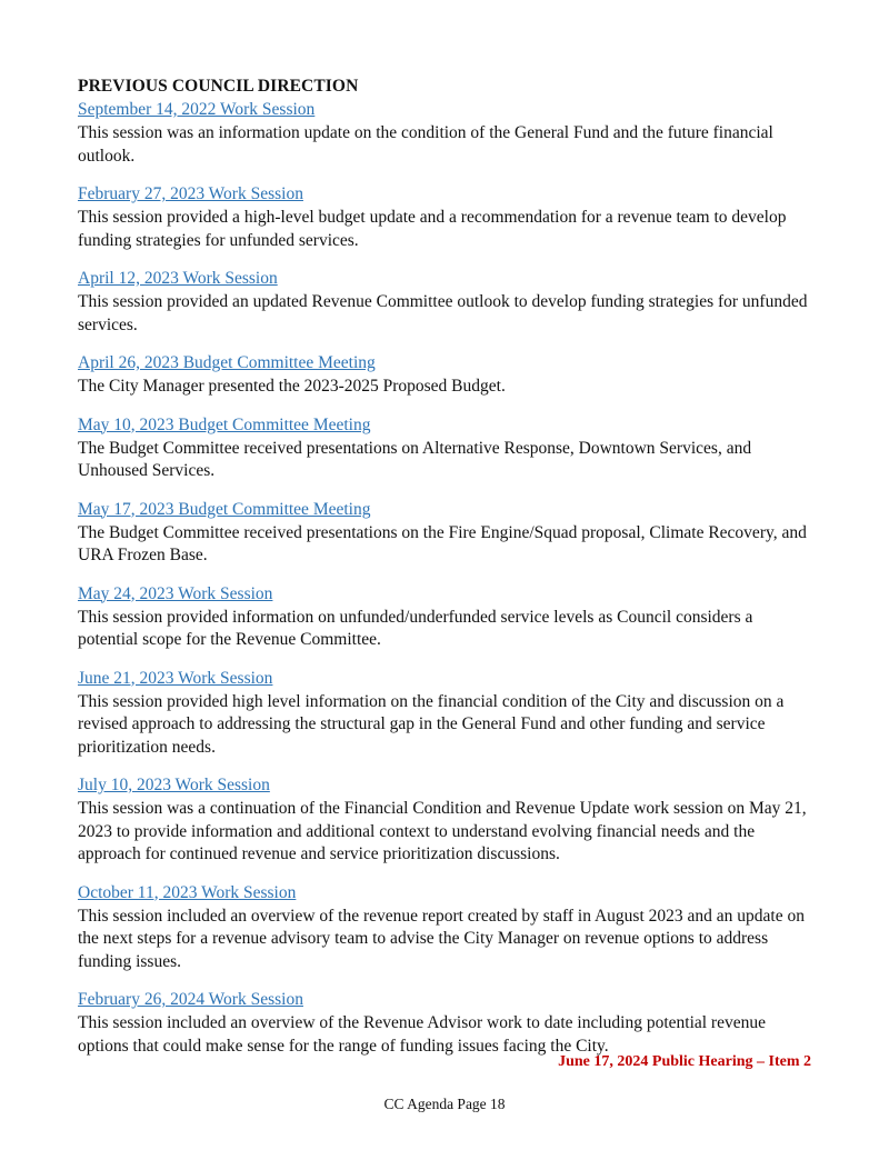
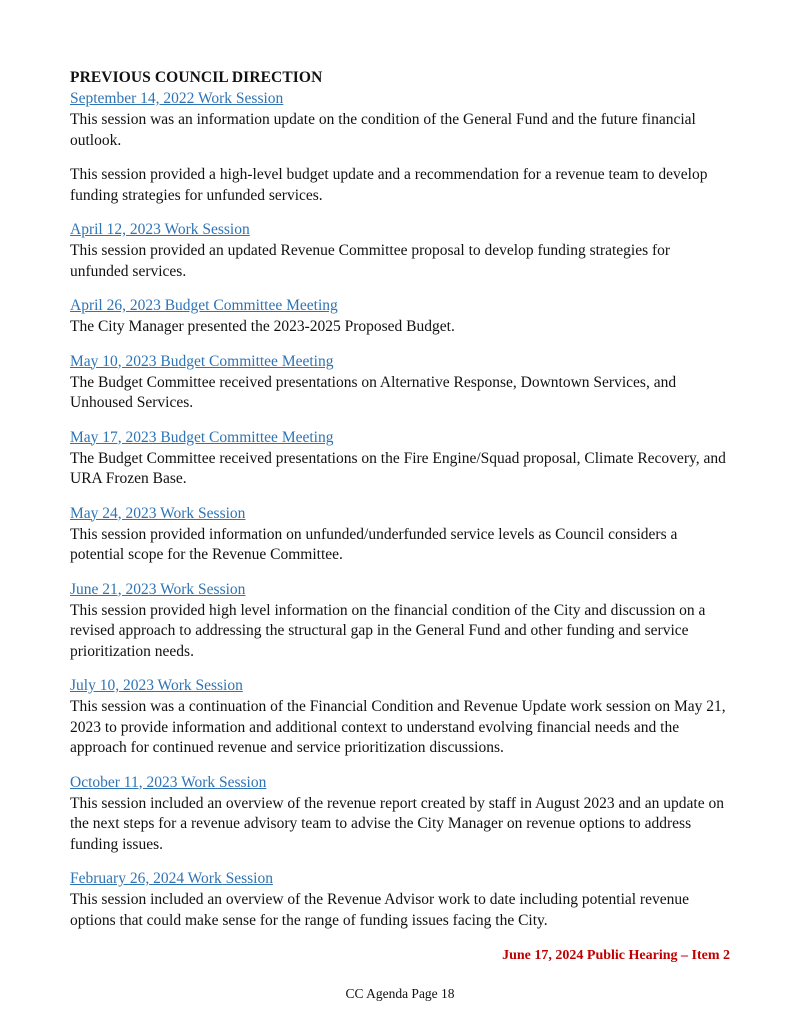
  PREVIOUS COUNCIL DIRECTION
  September 14, 2022 Work Session
  This session was an information update on the condition of the General Fund and the future financial outlook.
- February 27, 2023 Work Session
  This session provided a high-level budget update and a recommendation for a revenue team to develop funding strategies for unfunded services.
  April 12, 2023 Work Session
- This session provided an updated Revenue Committee outlook to develop funding strategies for unfunded services.
+ This session provided an updated Revenue Committee proposal to develop funding strategies for unfunded services.
  April 26, 2023 Budget Committee Meeting
  The City Manager presented the 2023-2025 Proposed Budget.
  May 10, 2023 Budget Committee Meeting
  The Budget Committee received presentations on Alternative Response, Downtown Services, and Unhoused Services.
  May 17, 2023 Budget Committee Meeting
  The Budget Committee received presentations on the Fire Engine/Squad proposal, Climate Recovery, and URA Frozen Base.
  May 24, 2023 Work Session
  This session provided information on unfunded/underfunded service levels as Council considers a potential scope for the Revenue Committee.
  June 21, 2023 Work Session
  This session provided high level information on the financial condition of the City and discussion on a revised approach to addressing the structural gap in the General Fund and other funding and service prioritization needs.
  July 10, 2023 Work Session
  This session was a continuation of the Financial Condition and Revenue Update work session on May 21, 2023 to provide information and additional context to understand evolving financial needs and the approach for continued revenue and service prioritization discussions.
  October 11, 2023 Work Session
  This session included an overview of the revenue report created by staff in August 2023 and an update on the next steps for a revenue advisory team to advise the City Manager on revenue options to address funding issues.
  February 26, 2024 Work Session
  This session included an overview of the Revenue Advisor work to date including potential revenue options that could make sense for the range of funding issues facing the City.
  June 17, 2024 Public Hearing – Item 2
  CC Agenda Page 18
